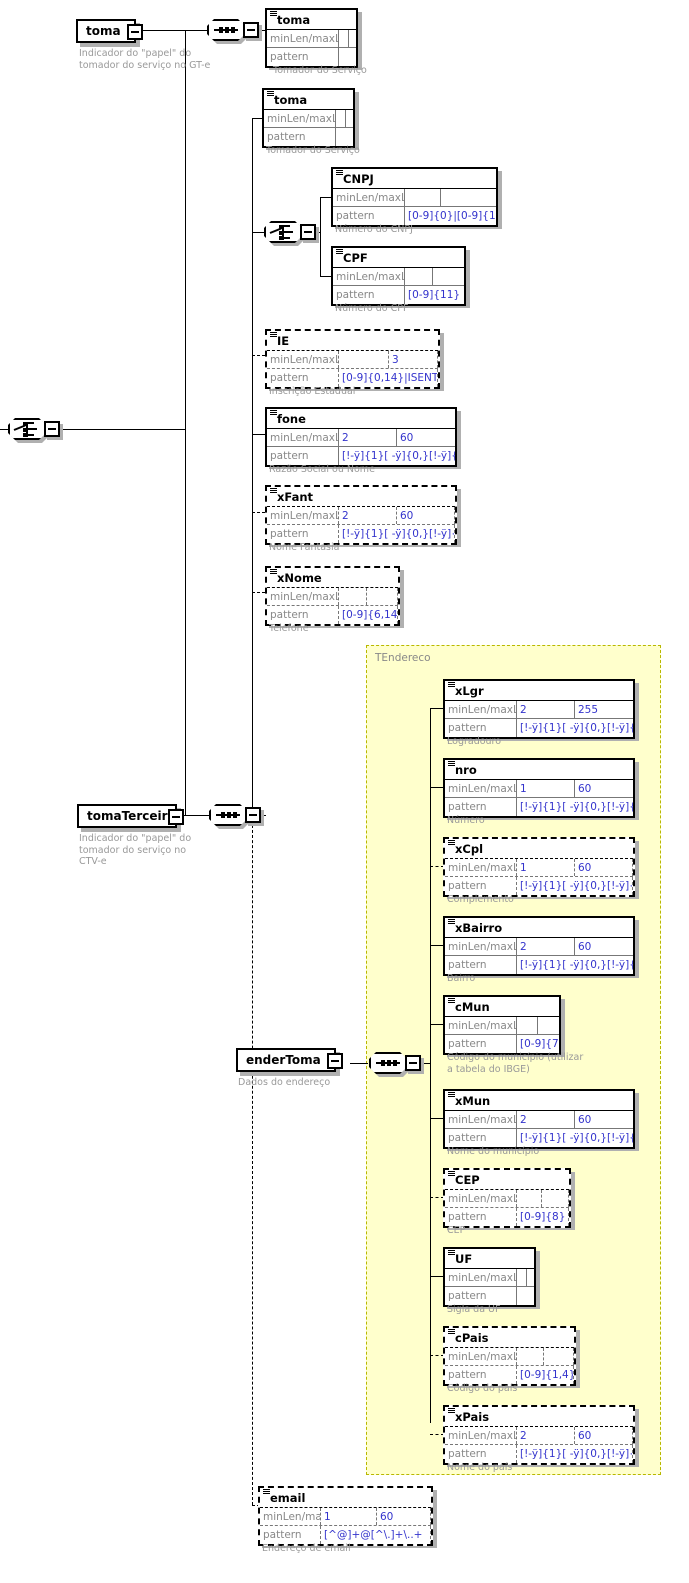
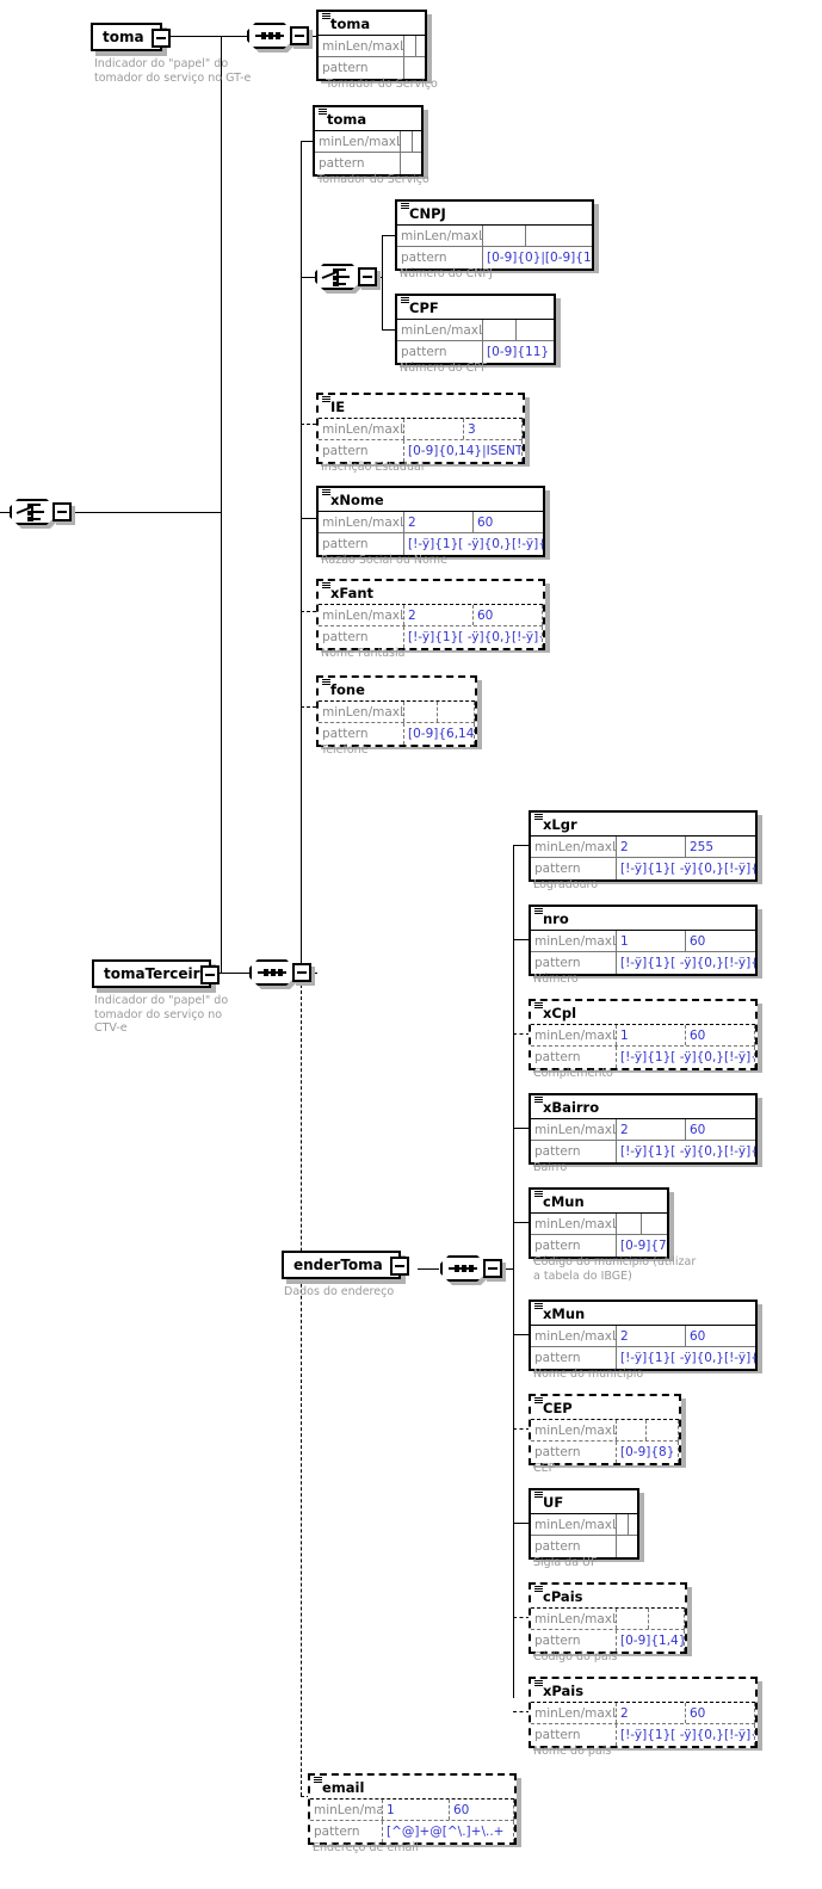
- TEndereco
  toma
  Indicador do "papel" do
  tomador do serviço no GT-e
  tomaTerceir
  Indicador do "papel" do
  tomador do serviço no
  CTV-e
  enderToma
  Dados do endereço
  toma
  minLen/maxL
  pattern
  Tomador do Serviço
  toma
  minLen/maxL
  pattern
  Tomador do Serviço
  CNPJ
  minLen/maxL
  pattern
  [0-9]{0}|[0-9]{1
  Número do CNPJ
  CPF
  minLen/maxL
  pattern
  [0-9]{11}
  Número do CPF
  IE
  minLen/maxL
  3
  pattern
  [0-9]{0,14}|ISENT
  Inscrição Estadual
- fone
+ xNome
  minLen/maxL
  2
  60
  pattern
  [!-ÿ]{1}[ -ÿ]{0,}[!-ÿ]{
  Razão Social ou Nome
  xFant
  minLen/maxL
  2
  60
  pattern
  [!-ÿ]{1}[ -ÿ]{0,}[!-ÿ]{
  Nome Fantasia
- xNome
+ fone
  minLen/maxL
  pattern
  [0-9]{6,14
  Telefone
  xLgr
  minLen/maxL
  2
  255
  pattern
  [!-ÿ]{1}[ -ÿ]{0,}[!-ÿ]{
  Logradouro
  nro
  minLen/maxL
  1
  60
  pattern
  [!-ÿ]{1}[ -ÿ]{0,}[!-ÿ]{
  Número
  xCpl
  minLen/maxL
  1
  60
  pattern
  [!-ÿ]{1}[ -ÿ]{0,}[!-ÿ]{
  Complemento
  xBairro
  minLen/maxL
  2
  60
  pattern
  [!-ÿ]{1}[ -ÿ]{0,}[!-ÿ]{
  Bairro
  cMun
  minLen/maxL
  pattern
  [0-9]{7
  Código do município (utilizar
  a tabela do IBGE)
  xMun
  minLen/maxL
  2
  60
  pattern
  [!-ÿ]{1}[ -ÿ]{0,}[!-ÿ]{
  Nome do município
  CEP
  minLen/maxL
  pattern
  [0-9]{8}
  CEP
  UF
  minLen/maxL
  pattern
  Sigla da UF
  cPais
  minLen/maxL
  pattern
  [0-9]{1,4}
  Código do país
  xPais
  minLen/maxL
  2
  60
  pattern
  [!-ÿ]{1}[ -ÿ]{0,}[!-ÿ]{
  Nome do país
  email
  1
  60
  pattern
  [^@]+@[^\.]+\..+
  Endereço de email
